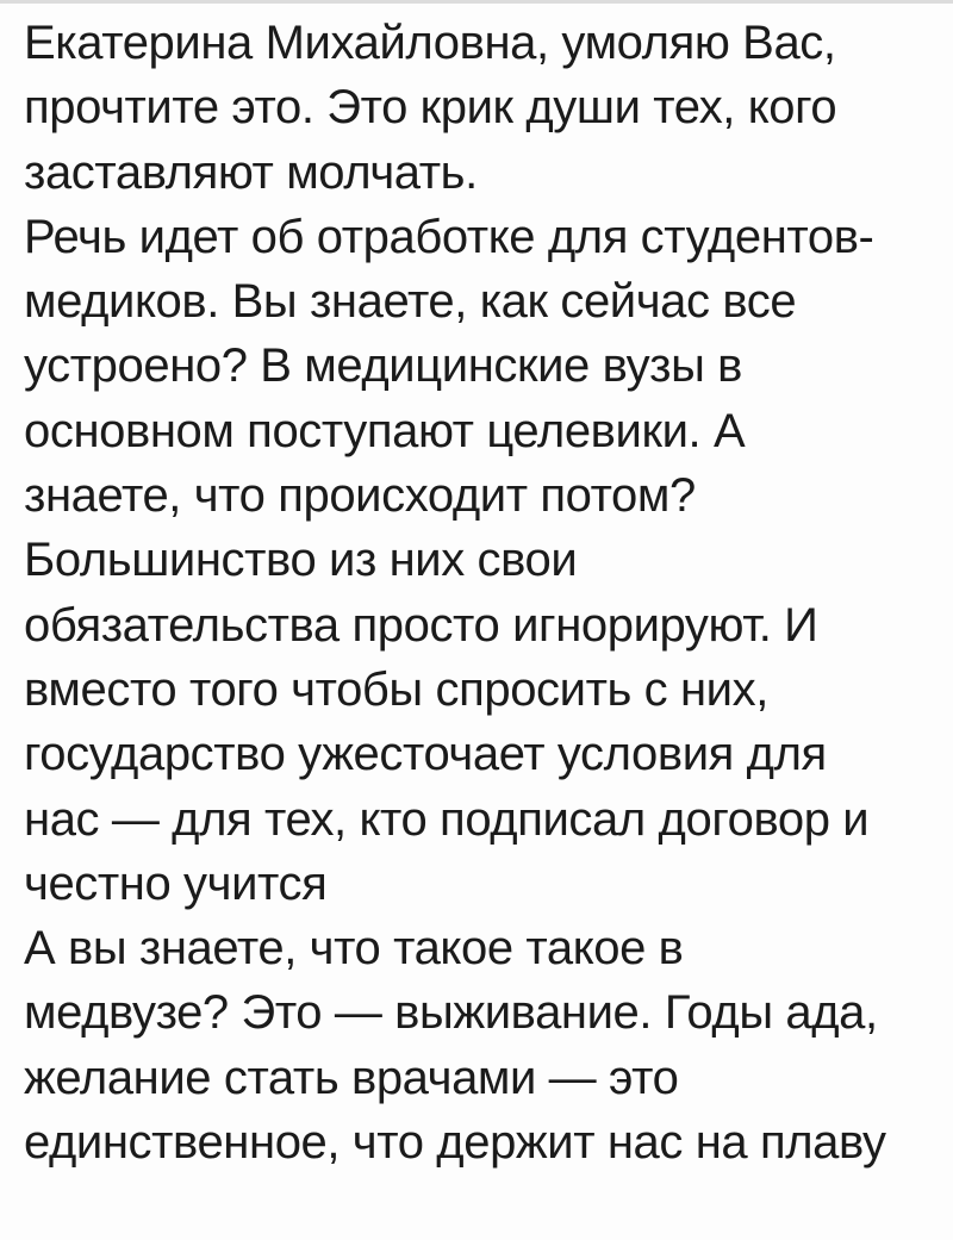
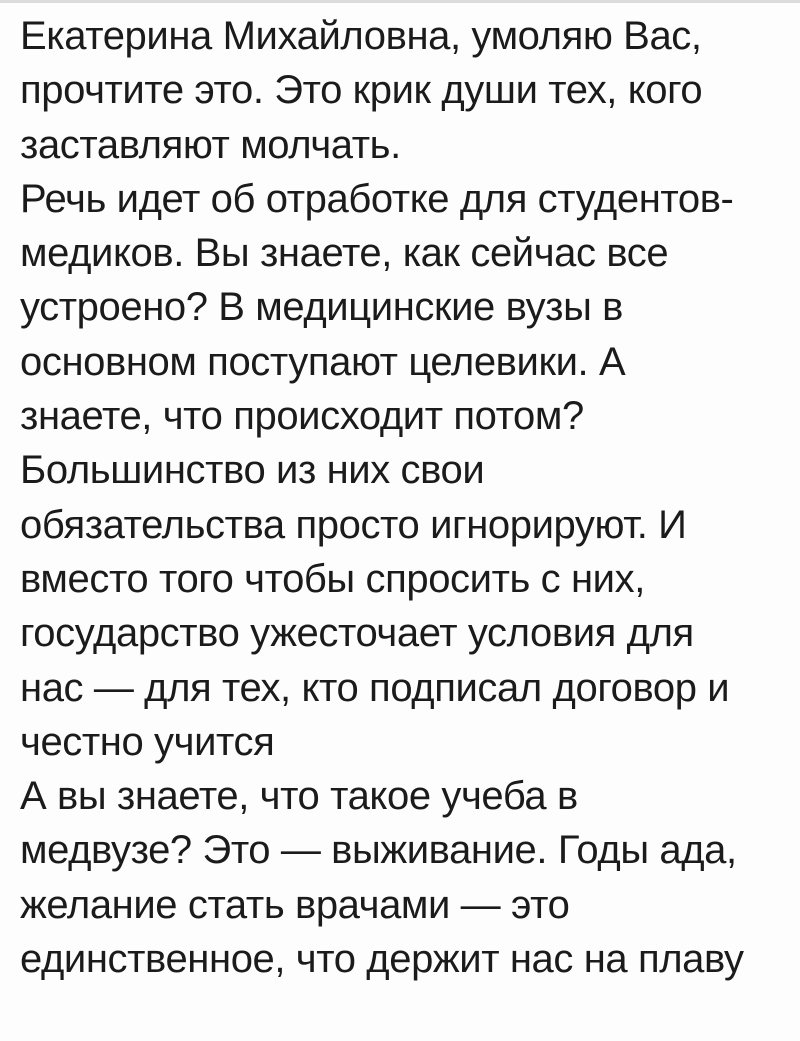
  Екатерина Михайловна, умоляю Вас,
  прочтите это. Это крик души тех, кого
  заставляют молчать.
  Речь идет об отработке для студентов-
  медиков. Вы знаете, как сейчас все
  устроено? В медицинские вузы в
  основном поступают целевики. А
  знаете, что происходит потом?
  Большинство из них свои
  обязательства просто игнорируют. И
  вместо того чтобы спросить с них,
  государство ужесточает условия для
  нас — для тех, кто подписал договор и
  честно учится
- А вы знаете, что такое такое в
+ А вы знаете, что такое учеба в
  медвузе? Это — выживание. Годы ада,
  желание стать врачами — это
  единственное, что держит нас на плаву
